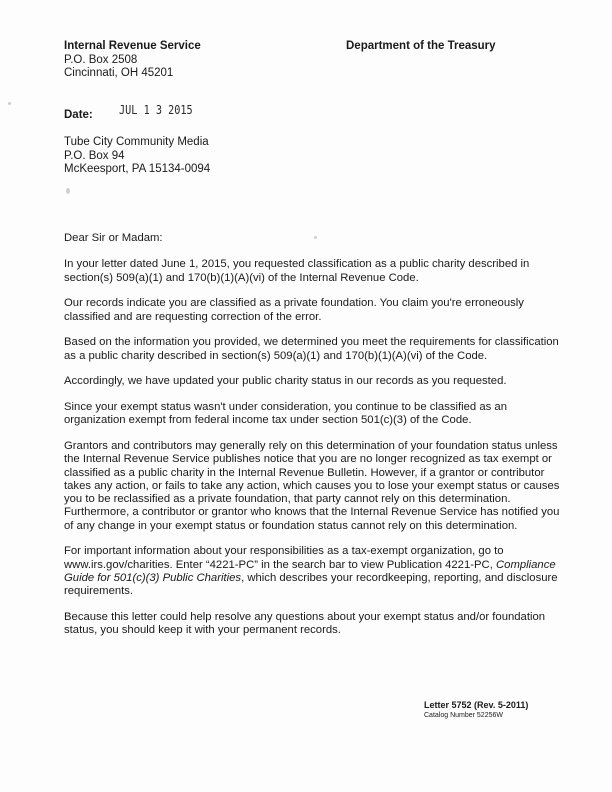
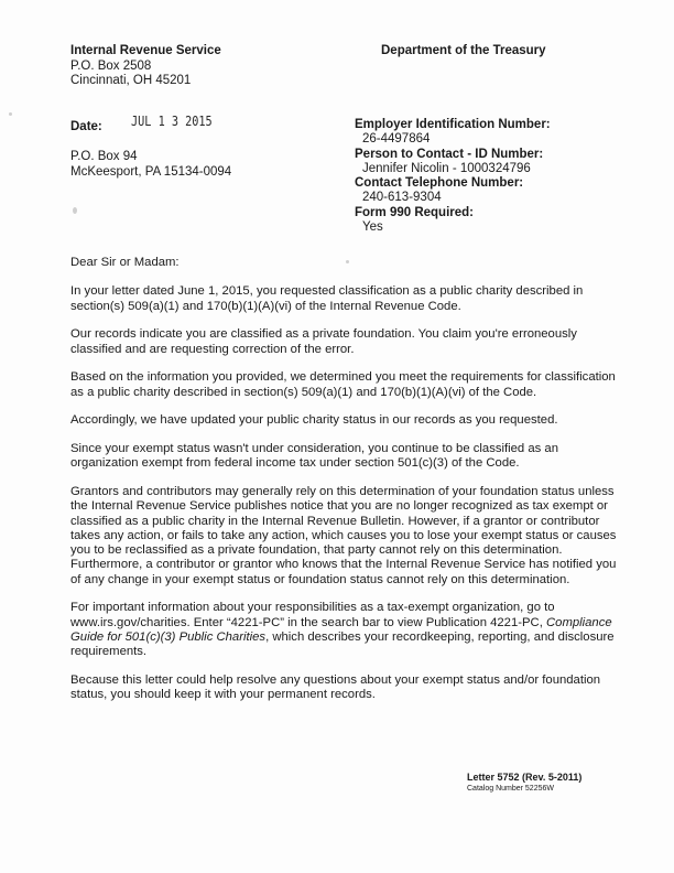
  Internal Revenue Service
  P.O. Box 2508
  Cincinnati, OH 45201
  Department of the Treasury
  Date:
  JUL 1 3 2015
- Tube City Community Media
  P.O. Box 94
  McKeesport, PA 15134-0094
+ Employer Identification Number:
+ 26-4497864
+ Person to Contact - ID Number:
+ Jennifer Nicolin - 1000324796
+ Contact Telephone Number:
+ 240-613-9304
+ Form 990 Required:
+ Yes
  Dear Sir or Madam:
  In your letter dated June 1, 2015, you requested classification as a public charity described in section(s) 509(a)(1) and 170(b)(1)(A)(vi) of the Internal Revenue Code.
  Our records indicate you are classified as a private foundation. You claim you're erroneously classified and are requesting correction of the error.
  Based on the information you provided, we determined you meet the requirements for classification as a public charity described in section(s) 509(a)(1) and 170(b)(1)(A)(vi) of the Code.
  Accordingly, we have updated your public charity status in our records as you requested.
  Since your exempt status wasn't under consideration, you continue to be classified as an organization exempt from federal income tax under section 501(c)(3) of the Code.
  Grantors and contributors may generally rely on this determination of your foundation status unless the Internal Revenue Service publishes notice that you are no longer recognized as tax exempt or classified as a public charity in the Internal Revenue Bulletin. However, if a grantor or contributor takes any action, or fails to take any action, which causes you to lose your exempt status or causes you to be reclassified as a private foundation, that party cannot rely on this determination. Furthermore, a contributor or grantor who knows that the Internal Revenue Service has notified you of any change in your exempt status or foundation status cannot rely on this determination.
  For important information about your responsibilities as a tax-exempt organization, go to www.irs.gov/charities. Enter “4221-PC” in the search bar to view Publication 4221-PC, Compliance Guide for 501(c)(3) Public Charities, which describes your recordkeeping, reporting, and disclosure requirements.
  Because this letter could help resolve any questions about your exempt status and/or foundation status, you should keep it with your permanent records.
  Letter 5752 (Rev. 5-2011)
